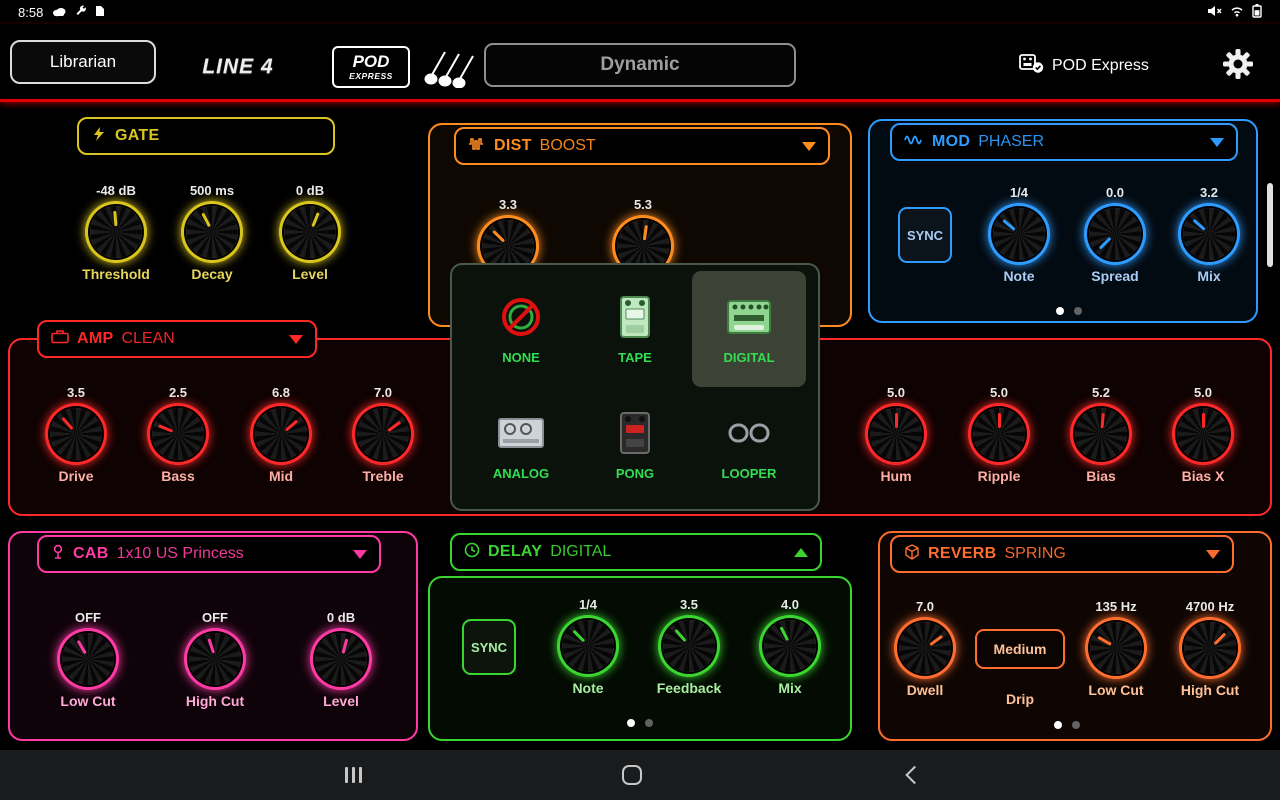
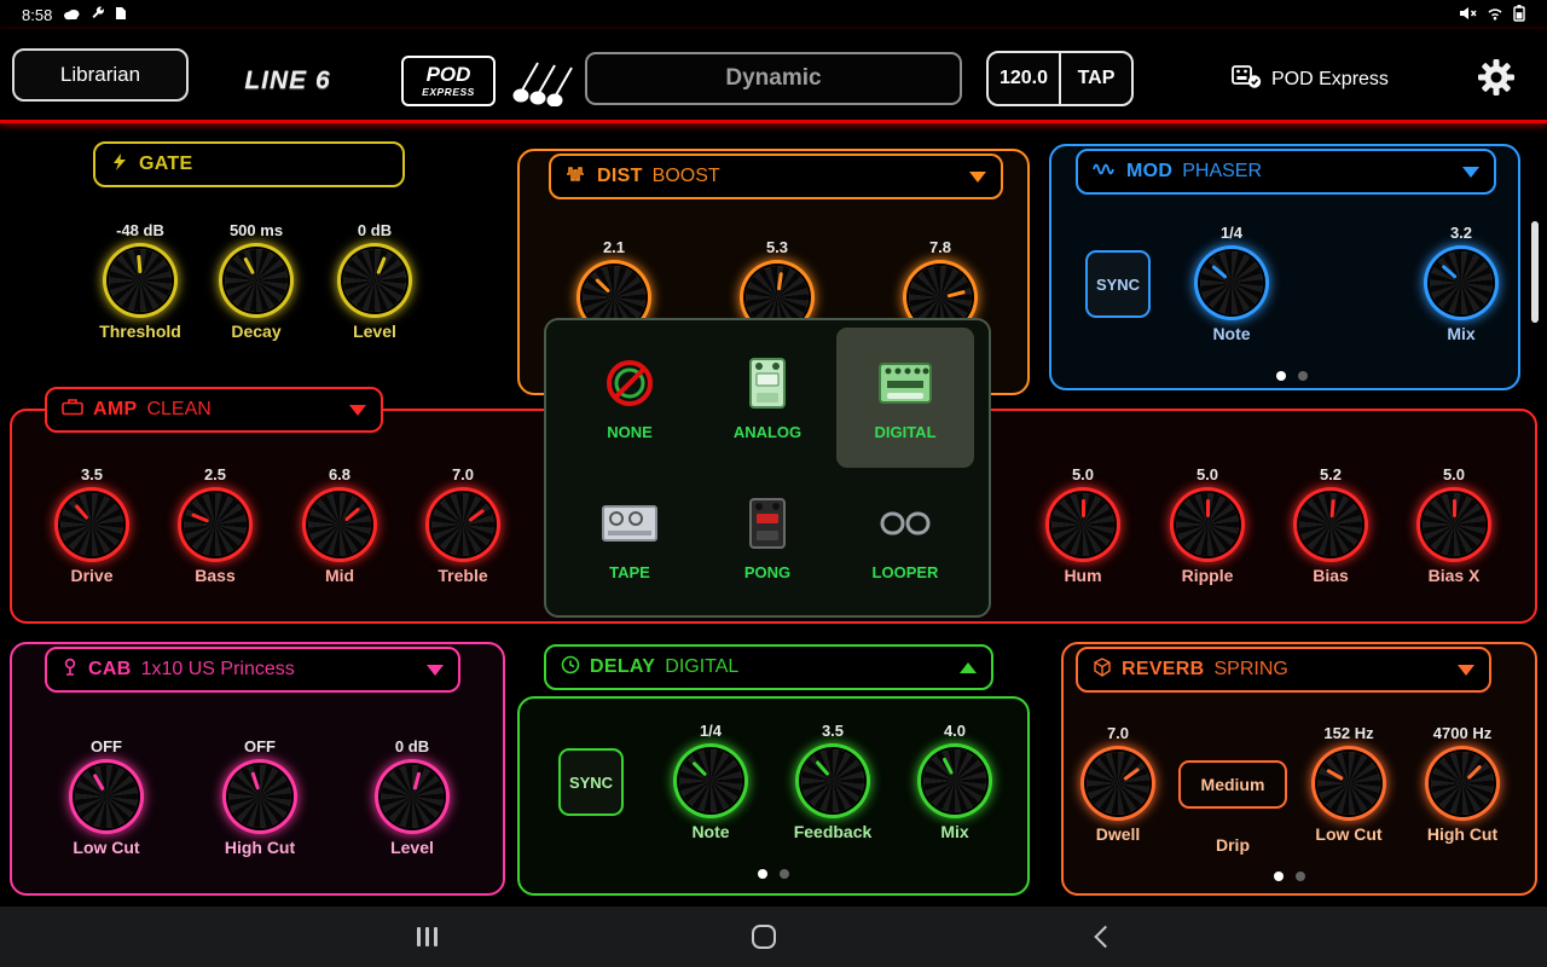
  8:58
  Librarian
- LINE 4
+ LINE 6
  POD
  EXPRESS
  Dynamic
+ 120.0
+ TAP
  POD Express
  GATE
  -48 dB
  Threshold
  500 ms
  Decay
  0 dB
  Level
  DIST
  BOOST
- 3.3
+ 2.1
  5.3
+ 7.8
  MOD
  PHASER
  SYNC
  1/4
  Note
- 0.0
- Spread
  3.2
  Mix
  AMP
  CLEAN
  3.5
  Drive
  2.5
  Bass
  6.8
  Mid
  7.0
  Treble
  5.0
  Hum
  5.0
  Ripple
  5.2
  Bias
  5.0
  Bias X
  CAB
  1x10 US Princess
  OFF
  Low Cut
  OFF
  High Cut
  0 dB
  Level
  DELAY
  DIGITAL
  SYNC
  1/4
  Note
  3.5
  Feedback
  4.0
  Mix
  REVERB
  SPRING
  7.0
  Dwell
  Medium
  Drip
- 135 Hz
+ 152 Hz
  Low Cut
  4700 Hz
  High Cut
  NONE
- TAPE
+ ANALOG
  DIGITAL
- ANALOG
+ TAPE
  PONG
  LOOPER
